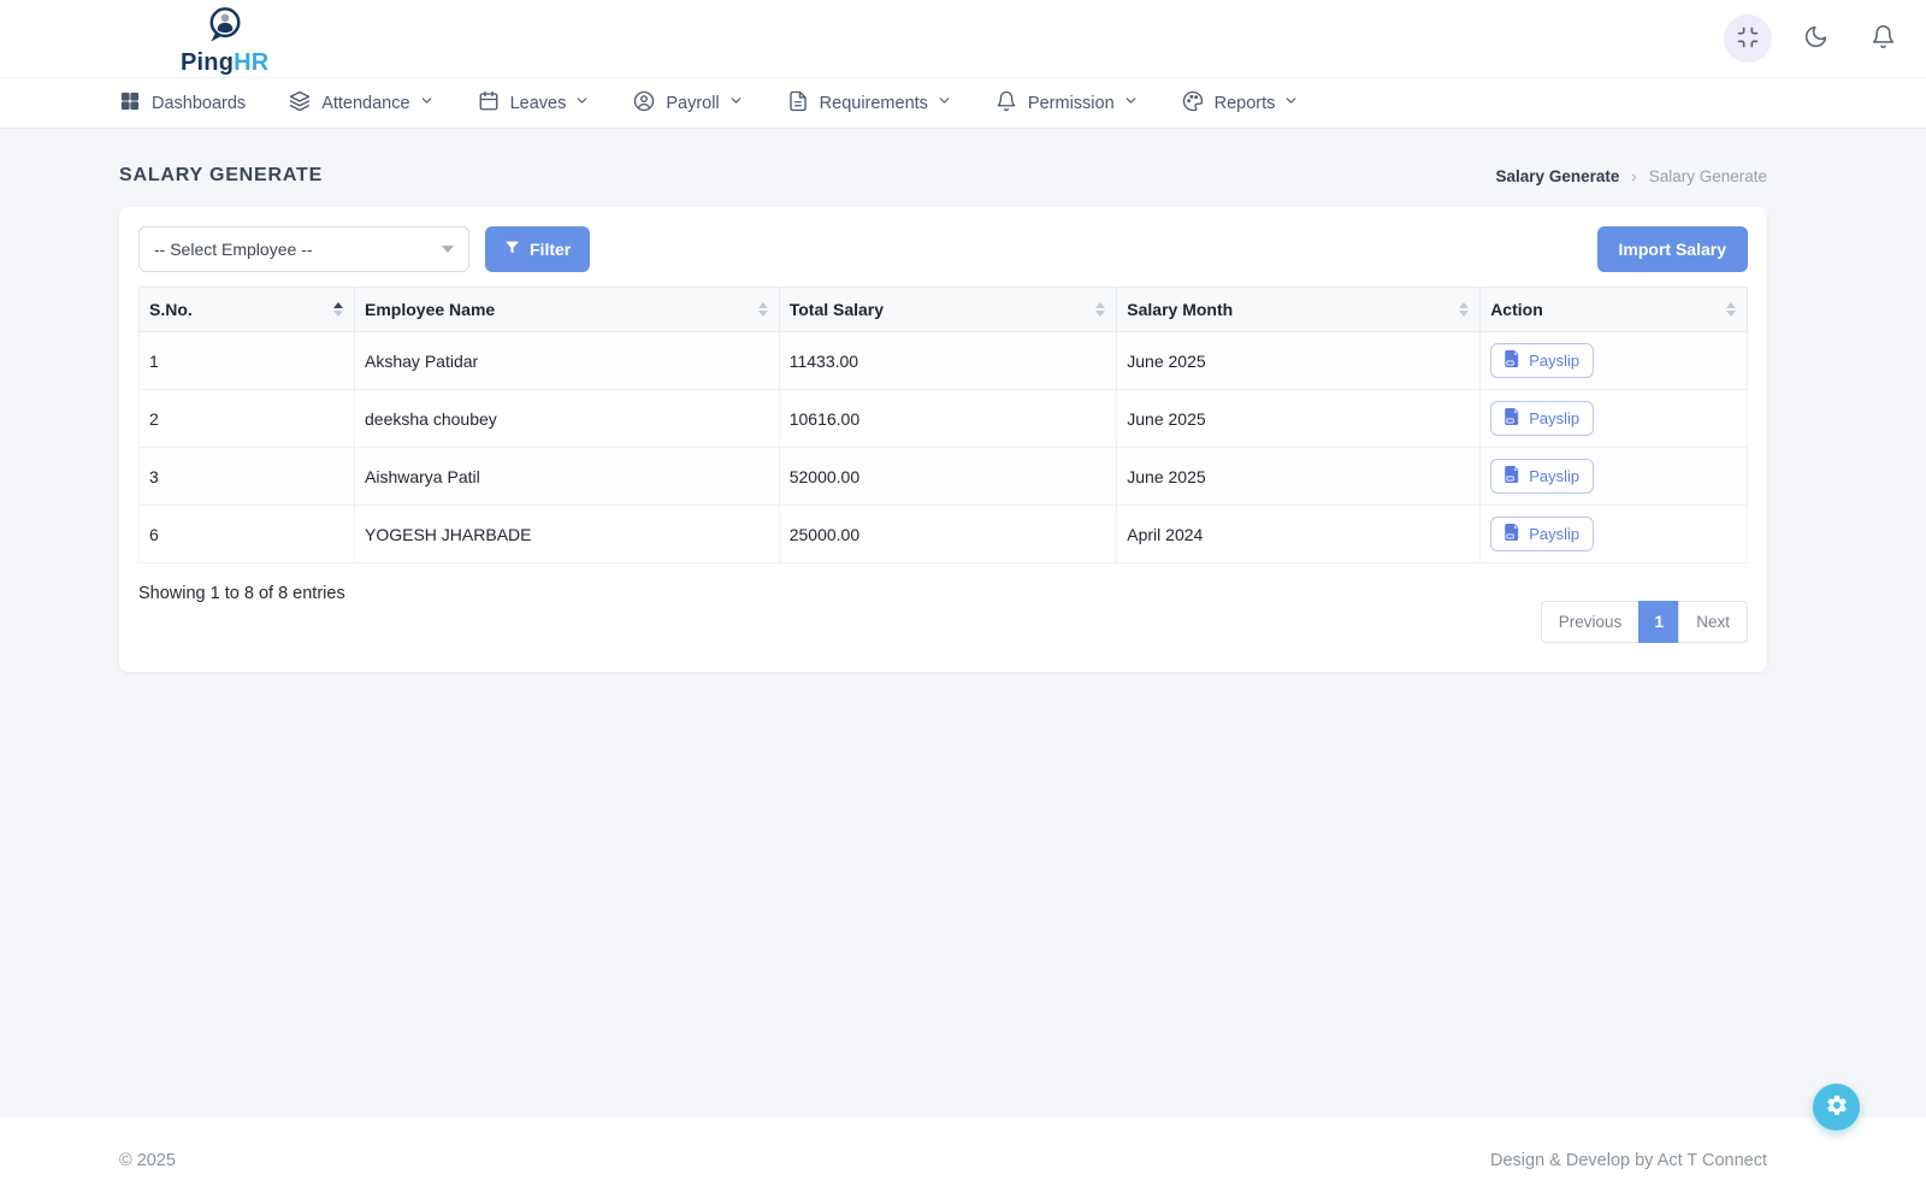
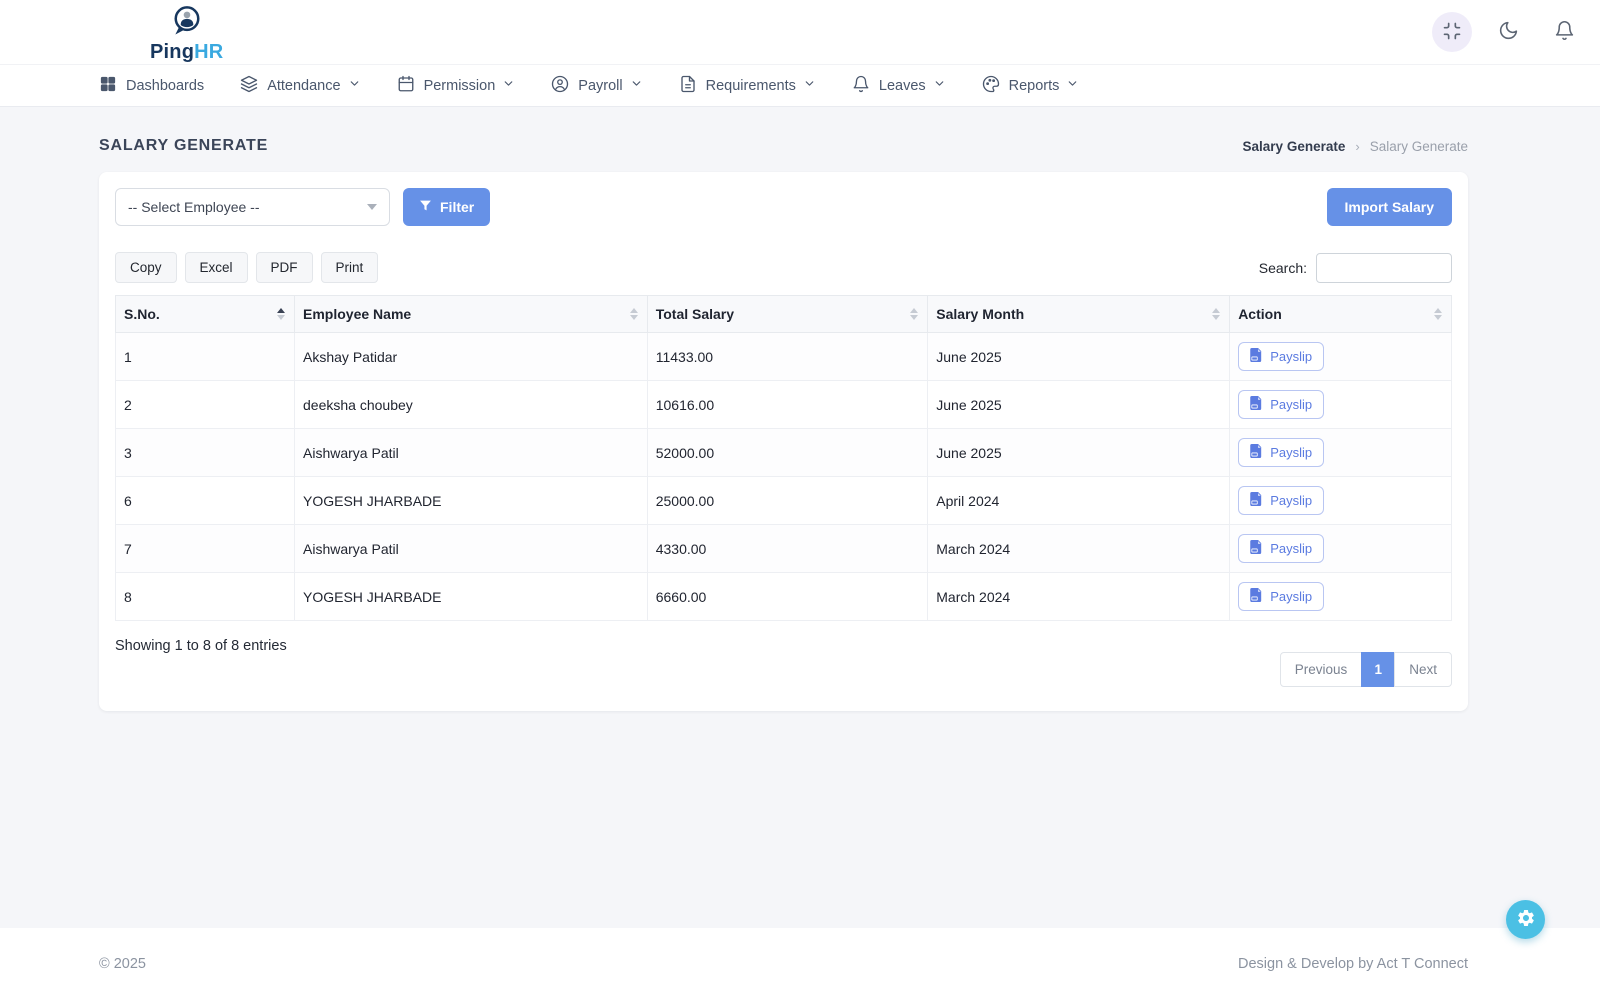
  PingHR
  Dashboards
  Attendance
- Leaves
+ Permission
  Payroll
  Requirements
- Permission
+ Leaves
  Reports
  SALARY GENERATE
  Salary Generate
  ›
  Salary Generate
  -- Select Employee --
  Filter
  Import Salary
+ Copy
+ Excel
+ PDF
+ Print
+ Search:
  S.No.	Employee Name	Total Salary	Salary Month	Action
  1	Akshay Patidar	11433.00	June 2025	Payslip
  2	deeksha choubey	10616.00	June 2025	Payslip
  3	Aishwarya Patil	52000.00	June 2025	Payslip
  6	YOGESH JHARBADE	25000.00	April 2024	Payslip
+ 7	Aishwarya Patil	4330.00	March 2024	Payslip
+ 8	YOGESH JHARBADE	6660.00	March 2024	Payslip
  Showing 1 to 8 of 8 entries
  Previous
  1
  Next
  © 2025
  Design & Develop by Act T Connect
